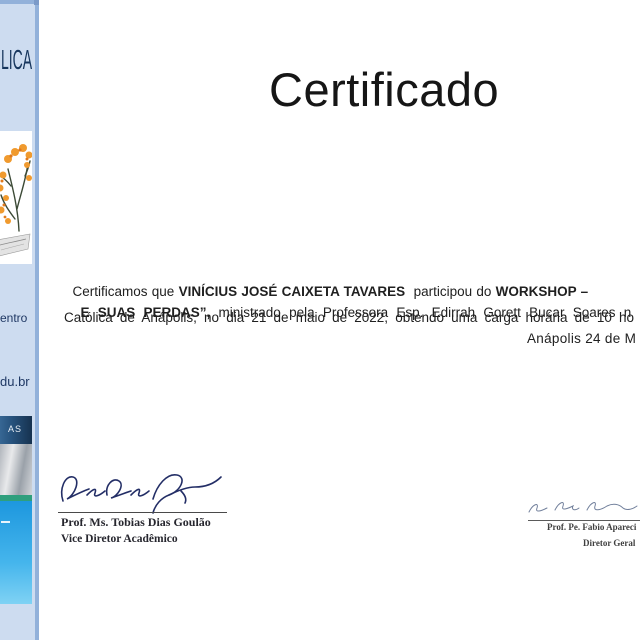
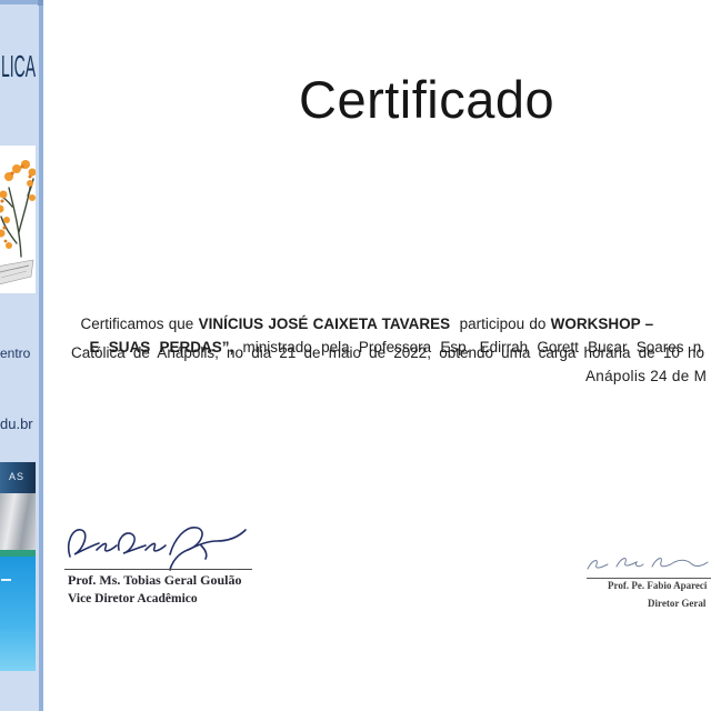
  LICA
  entro
  du.br
  AS
  Certificado
  Certificamos que VINÍCIUS JOSÉ CAIXETA TAVARES participou do WORKSHOP –
  E SUAS PERDAS”, ministrado pela Professora Esp. Edirrah Gorett Bucar Soares n
  Católica de Anápolis, no dia 21 de maio de 2022, obtendo uma carga horária de 10 ho
  Anápolis 24 de M
- Prof. Ms. Tobias Dias Goulão
+ Prof. Ms. Tobias Geral Goulão
  Vice Diretor Acadêmico
  Prof. Pe. Fabio Apareci
  Diretor Geral
